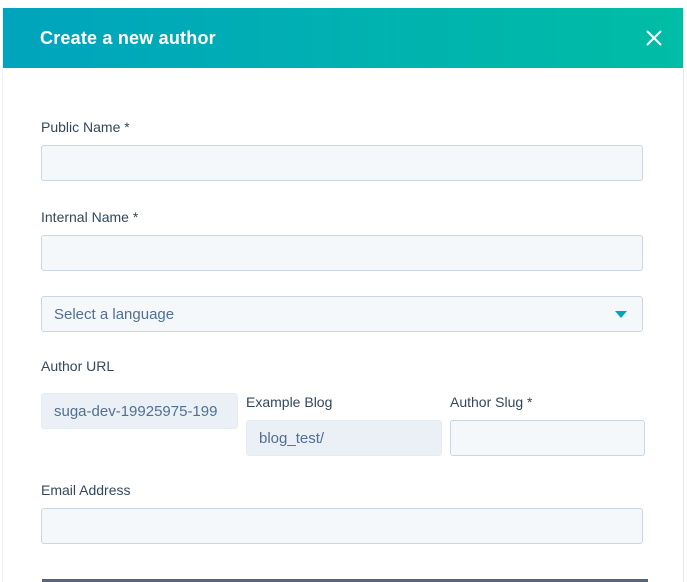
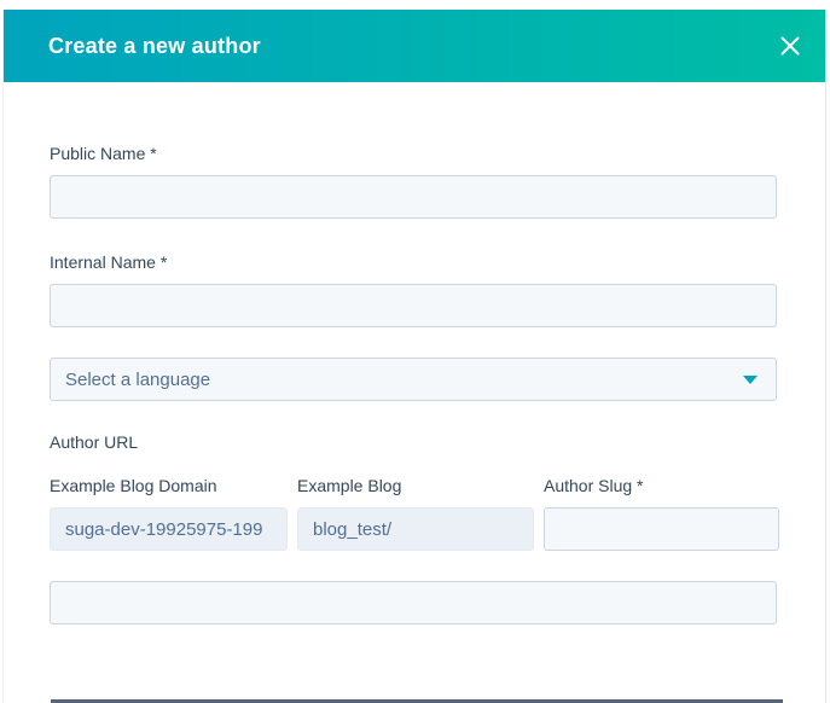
  Create a new author
  Public Name *
  Internal Name *
  Select a language
  Author URL
+ Example Blog Domain
  suga-dev-19925975-199
  Example Blog
  blog_test/
  Author Slug *
- Email Address
